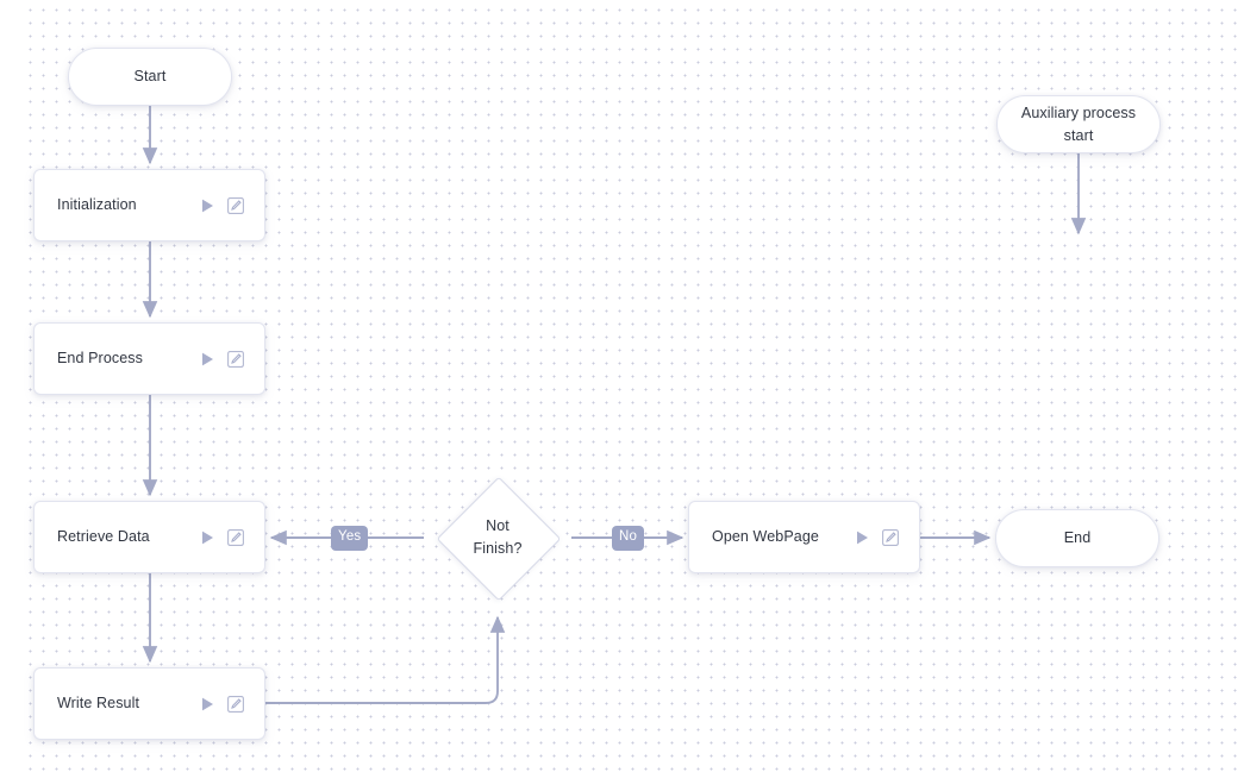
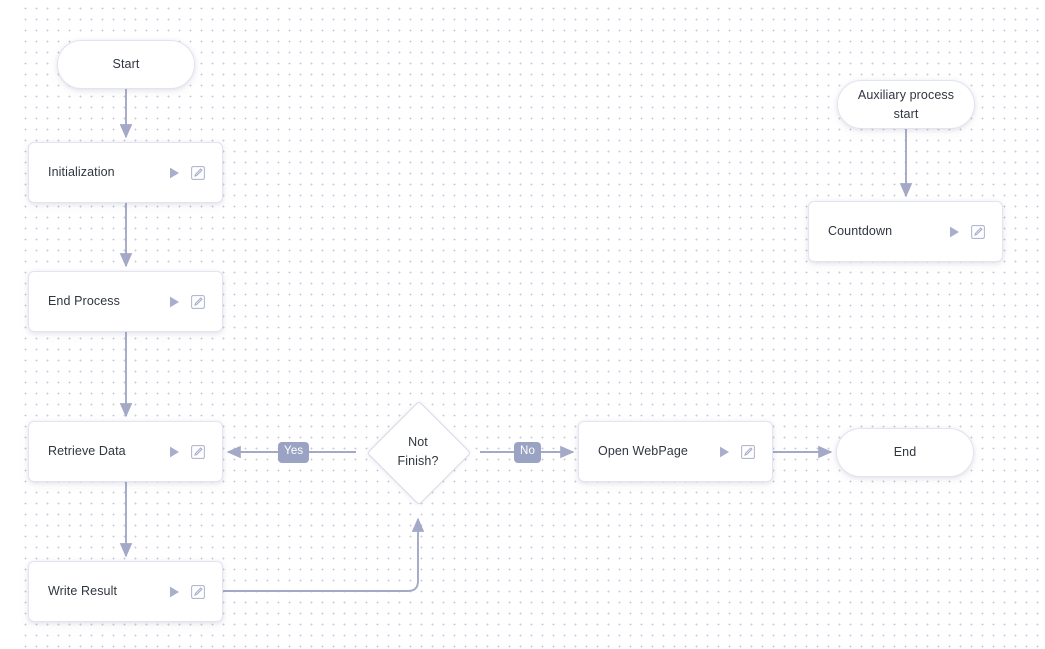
  Yes
  No
  Start
  Initialization
  End Process
  Retrieve Data
  Write Result
  Not
  Finish?
  Open WebPage
  End
  Auxiliary process
  start
+ Countdown
